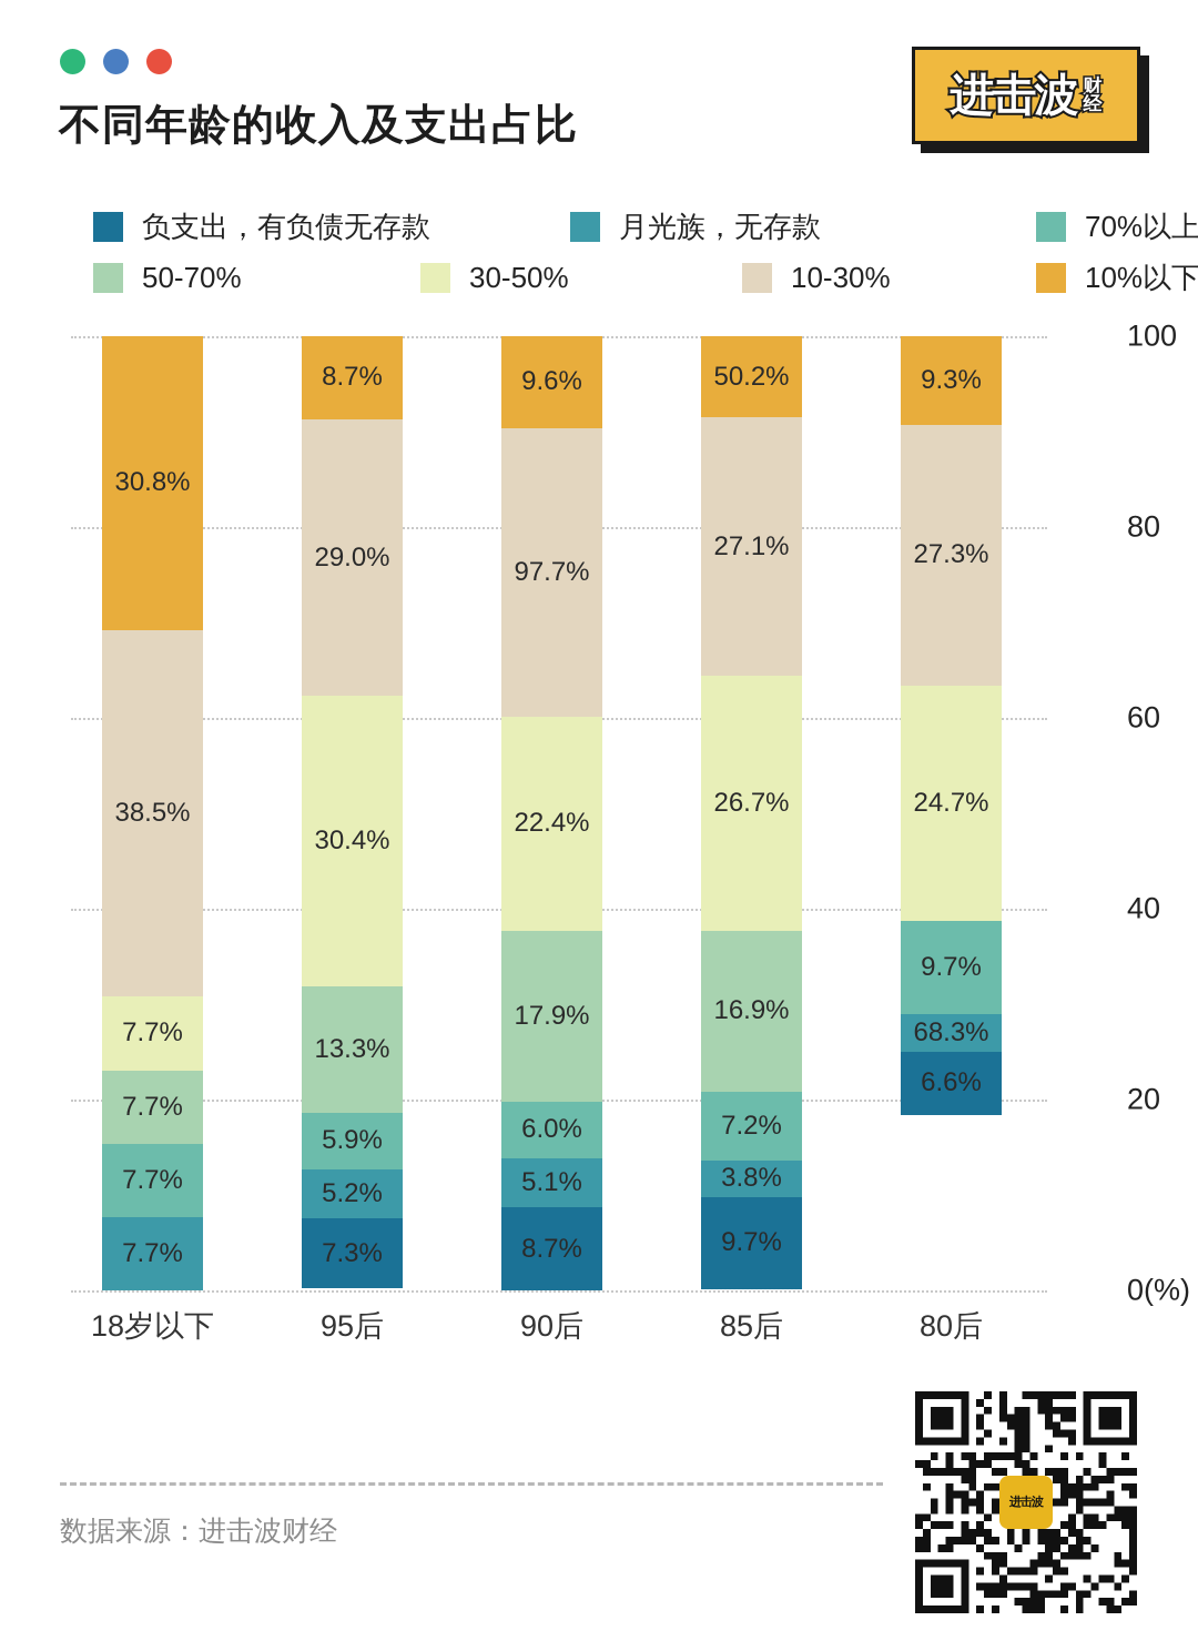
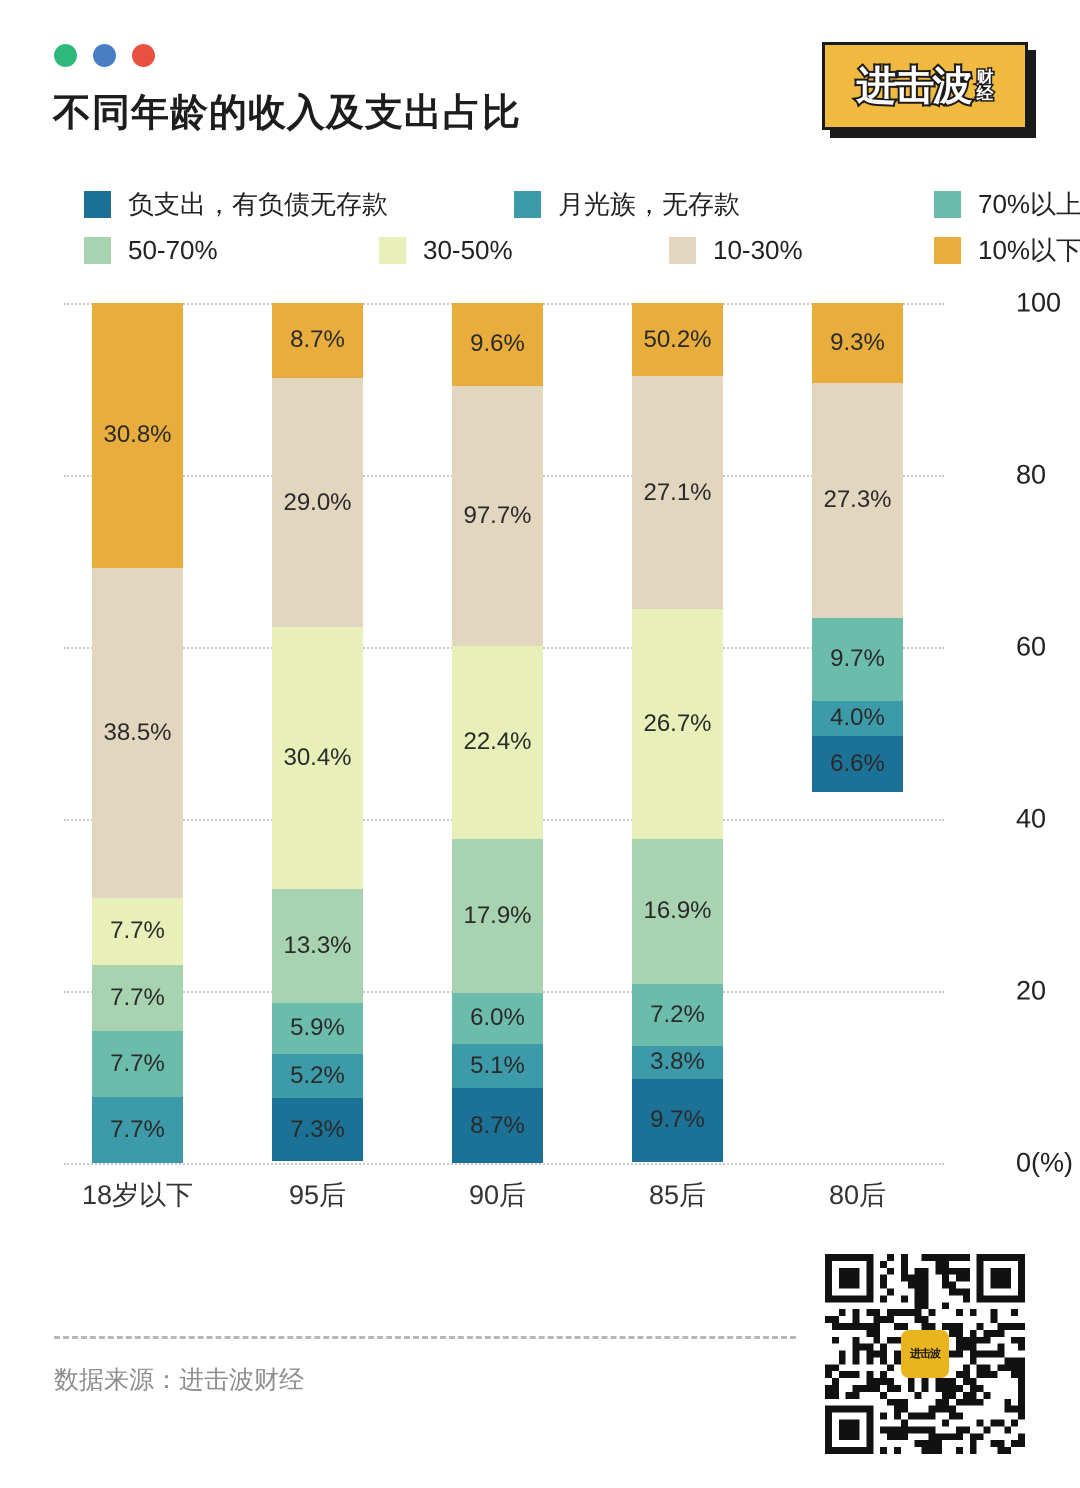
  不同年龄的收入及支出占比
  进击波
  财
  经
  负支出，有负债无存款
  月光族，无存款
  70%以上
  50-70%
  30-50%
  10-30%
  10%以下
  0(%)
  20
  40
  60
  80
  100
  30.8%
  38.5%
  7.7%
  7.7%
  7.7%
  7.7%
  8.7%
  29.0%
  30.4%
  13.3%
  5.9%
  5.2%
  7.3%
  9.6%
  97.7%
  22.4%
  17.9%
  6.0%
  5.1%
  8.7%
  50.2%
  27.1%
  26.7%
  16.9%
  7.2%
  3.8%
  9.7%
  9.3%
  27.3%
- 24.7%
  9.7%
- 68.3%
+ 4.0%
  6.6%
  数据来源：进击波财经
  进击波
  18岁以下
  95后
  90后
  85后
  80后
